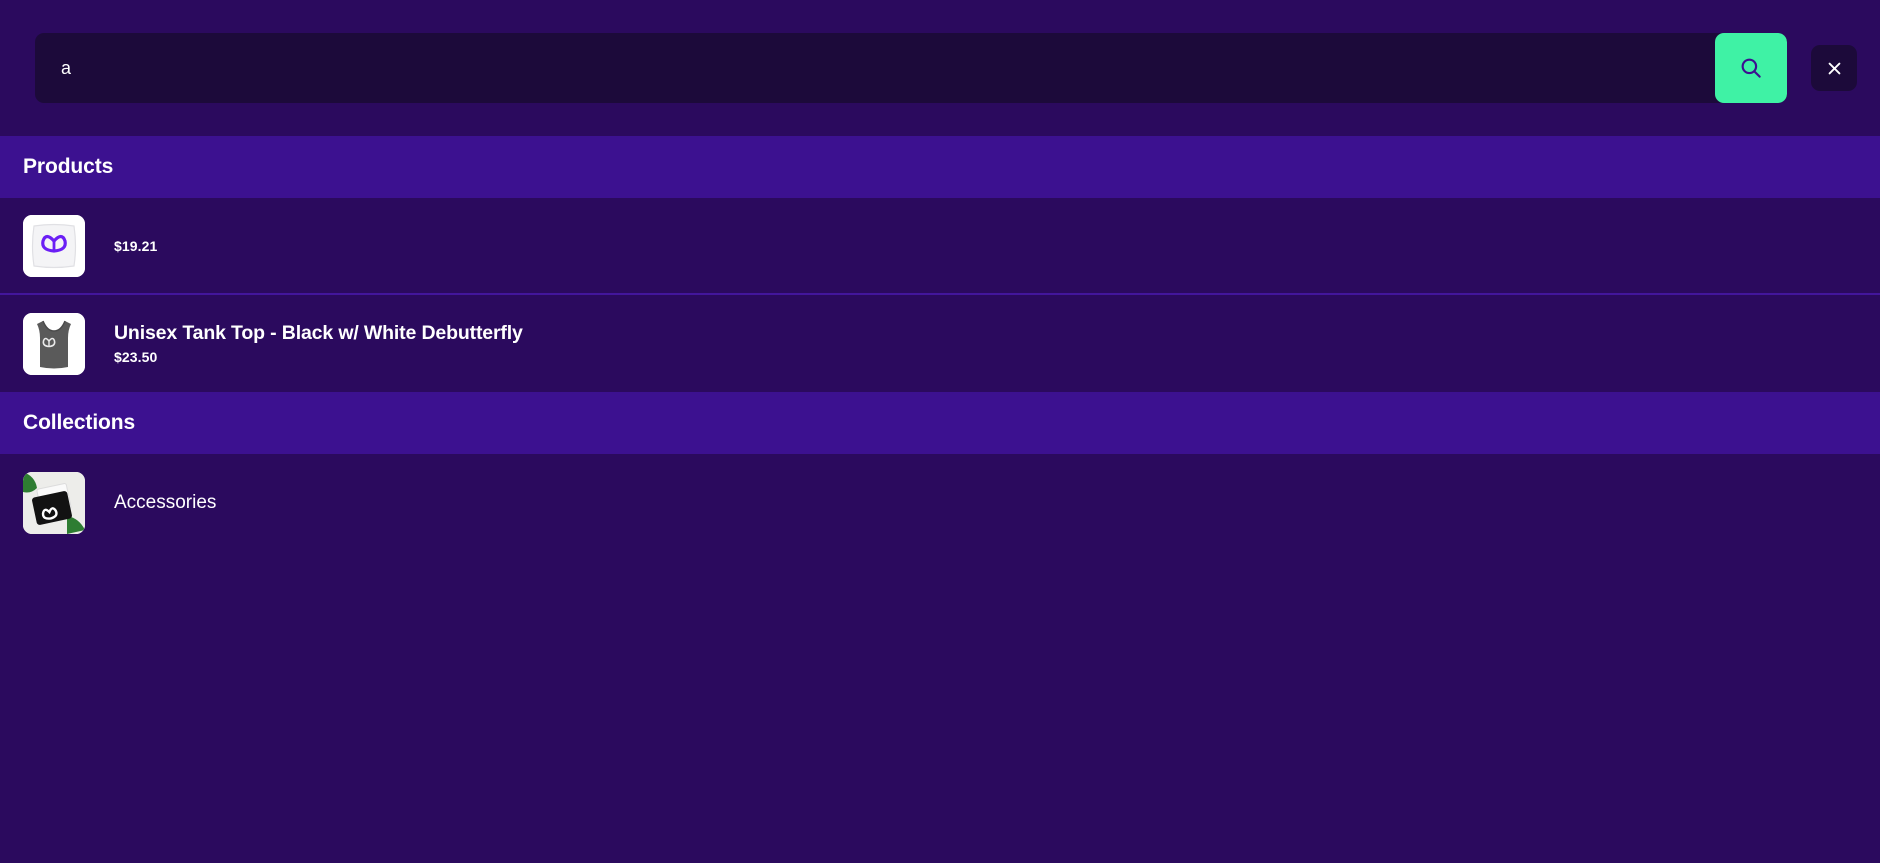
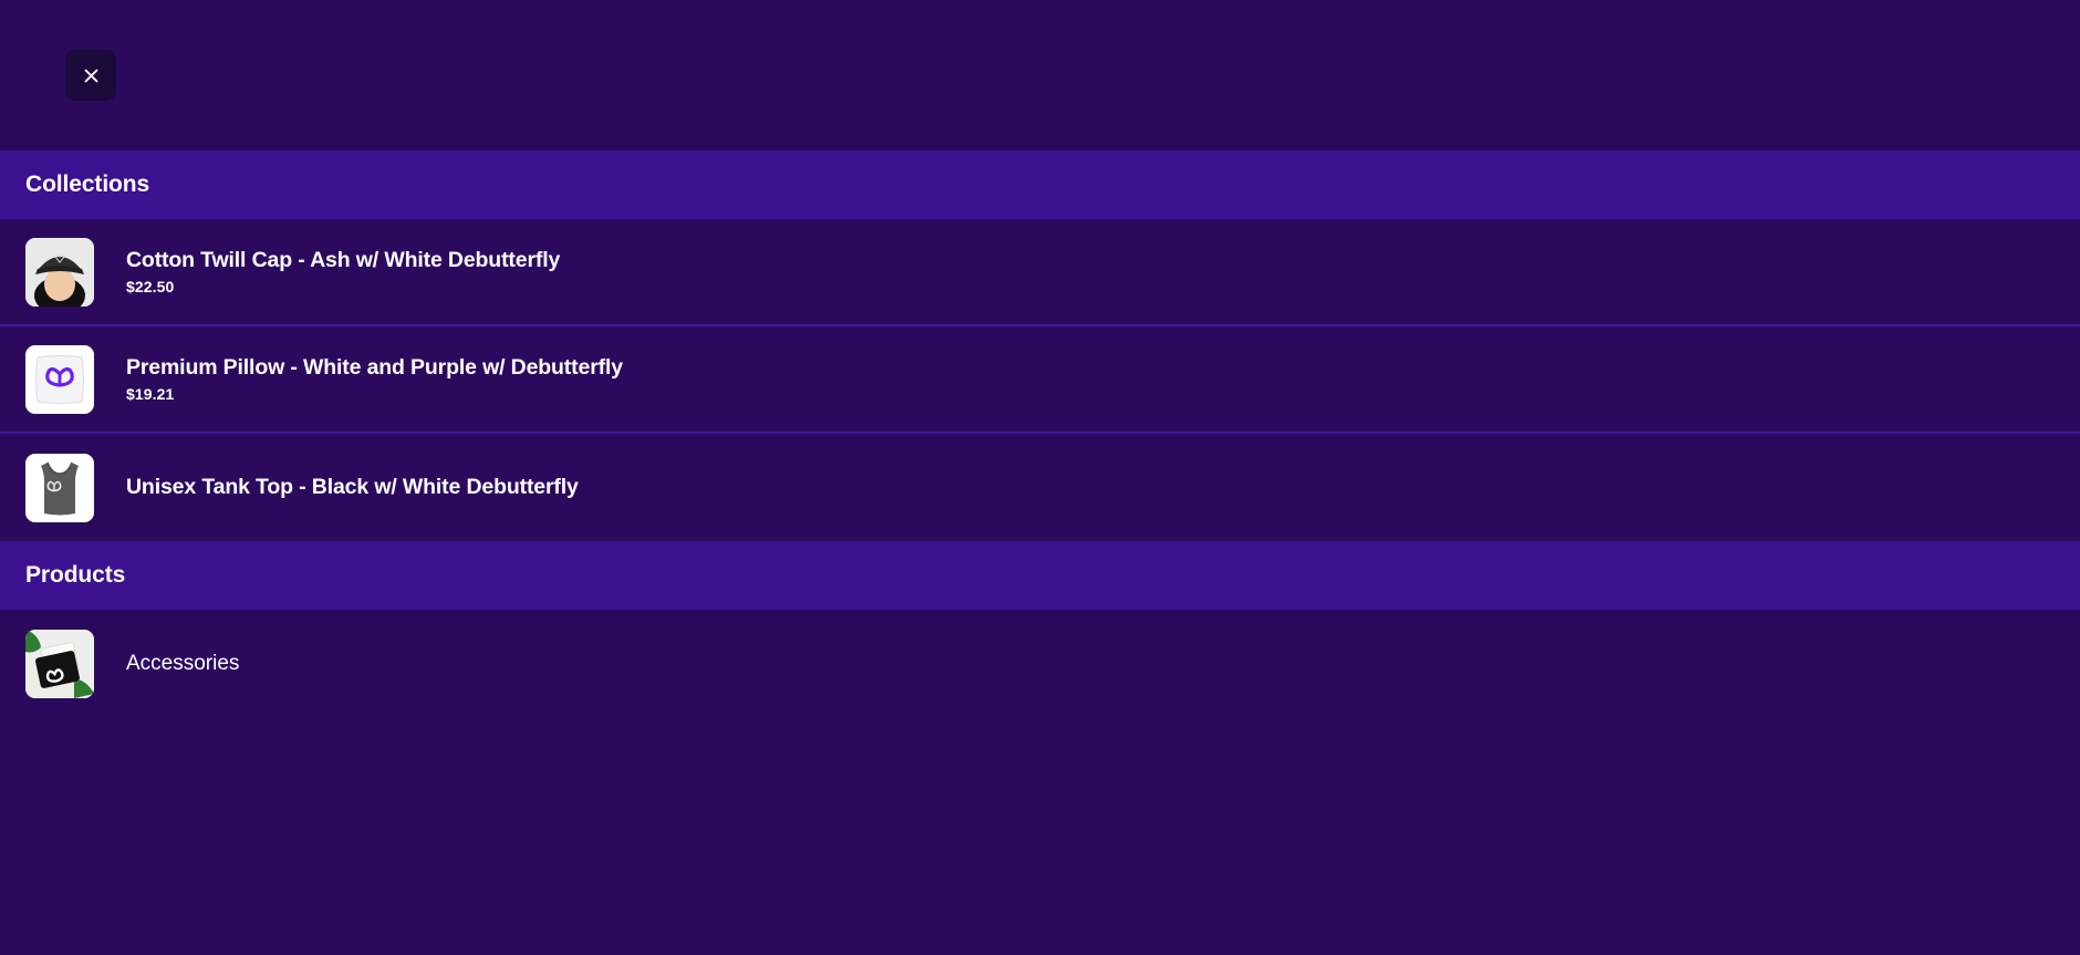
- a
- Products
+ Collections
+ Cotton Twill Cap - Ash w/ White Debutterfly
+ $22.50
+ Premium Pillow - White and Purple w/ Debutterfly
  $19.21
  Unisex Tank Top - Black w/ White Debutterfly
- $23.50
- Collections
+ Products
  Accessories
